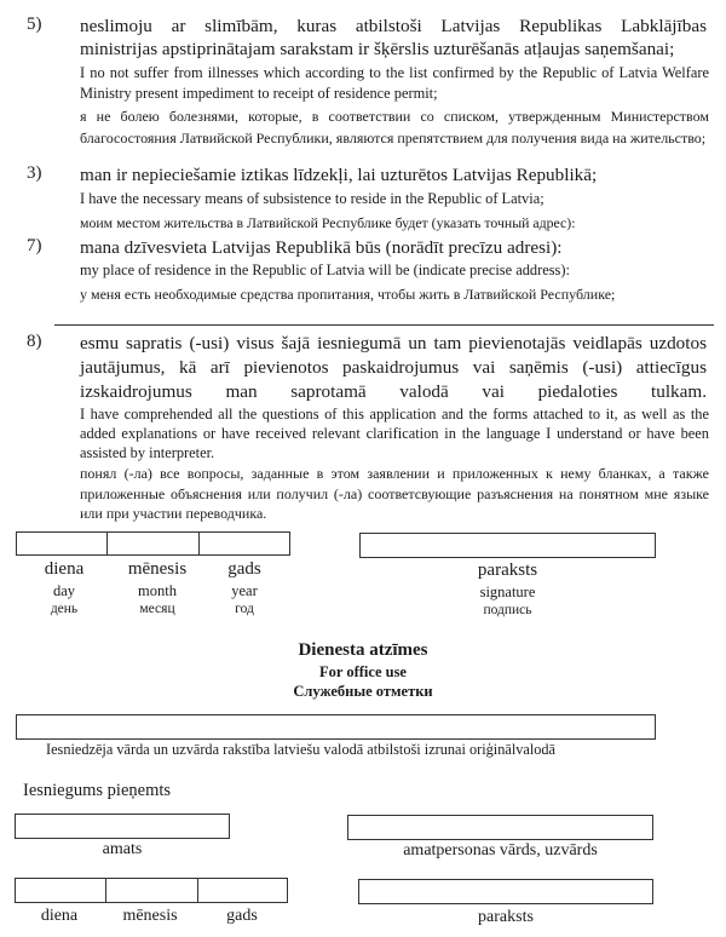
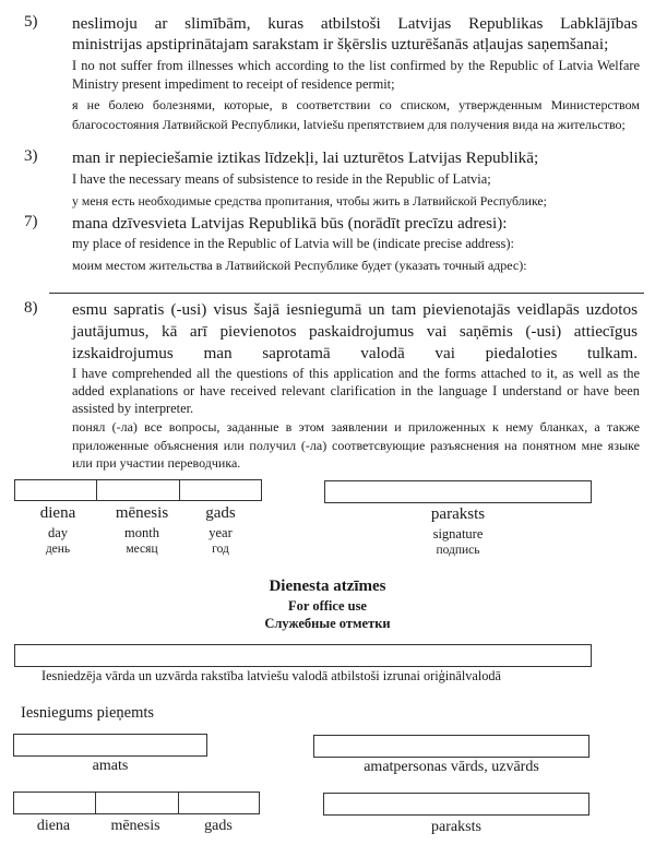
  5)
  neslimoju ar slimībām, kuras atbilstoši Latvijas Republikas Labklājības
  ministrijas apstiprinātajam sarakstam ir šķērslis uzturēšanās atļaujas saņemšanai;
  I no not suffer from illnesses which according to the list confirmed by the Republic of Latvia Welfare Ministry present impediment to receipt of residence permit;
- я не болею болезнями, которые, в соответствии со списком, утвержденным Министерством благосостояния Латвийской Республики, являются препятствием для получения вида на жительство;
+ я не болею болезнями, которые, в соответствии со списком, утвержденным Министерством благосостояния Латвийской Республики, latviešu препятствием для получения вида на жительство;
  3)
  man ir nepieciešamie iztikas līdzekļi, lai uzturētos Latvijas Republikā;
  I have the necessary means of subsistence to reside in the Republic of Latvia;
- моим местом жительства в Латвийской Республике будет (указать точный адрес):
+ у меня есть необходимые средства пропитания, чтобы жить в Латвийской Республике;
  7)
  mana dzīvesvieta Latvijas Republikā būs (norādīt precīzu adresi):
  my place of residence in the Republic of Latvia will be (indicate precise address):
- у меня есть необходимые средства пропитания, чтобы жить в Латвийской Республике;
+ моим местом жительства в Латвийской Республике будет (указать точный адрес):
  8)
  esmu sapratis (-usi) visus šajā iesniegumā un tam pievienotajās veidlapās uzdotos jautājumus, kā arī pievienotos paskaidrojumus vai saņēmis (-usi) attiecīgus izskaidrojumus man saprotamā valodā vai piedaloties tulkam.
  I have comprehended all the questions of this application and the forms attached to it, as well as the added explanations or have received relevant clarification in the language I understand or have been assisted by interpreter.
  понял (-ла) все вопросы, заданные в этом заявлении и приложенных к нему бланках, а также приложенные объяснения или получил (-ла) соответсвующие разъяснения на понятном мне языке или при участии переводчика.
  diena
  day
  день
  mēnesis
  month
  месяц
  gads
  year
  год
  paraksts
  signature
  подпись
  Dienesta atzīmes
  For office use
  Служебные отметки
  Iesniedzēja vārda un uzvārda rakstība latviešu valodā atbilstoši izrunai oriģinālvalodā
  Iesniegums pieņemts
  amats
  amatpersonas vārds, uzvārds
  diena
  mēnesis
  gads
  paraksts
